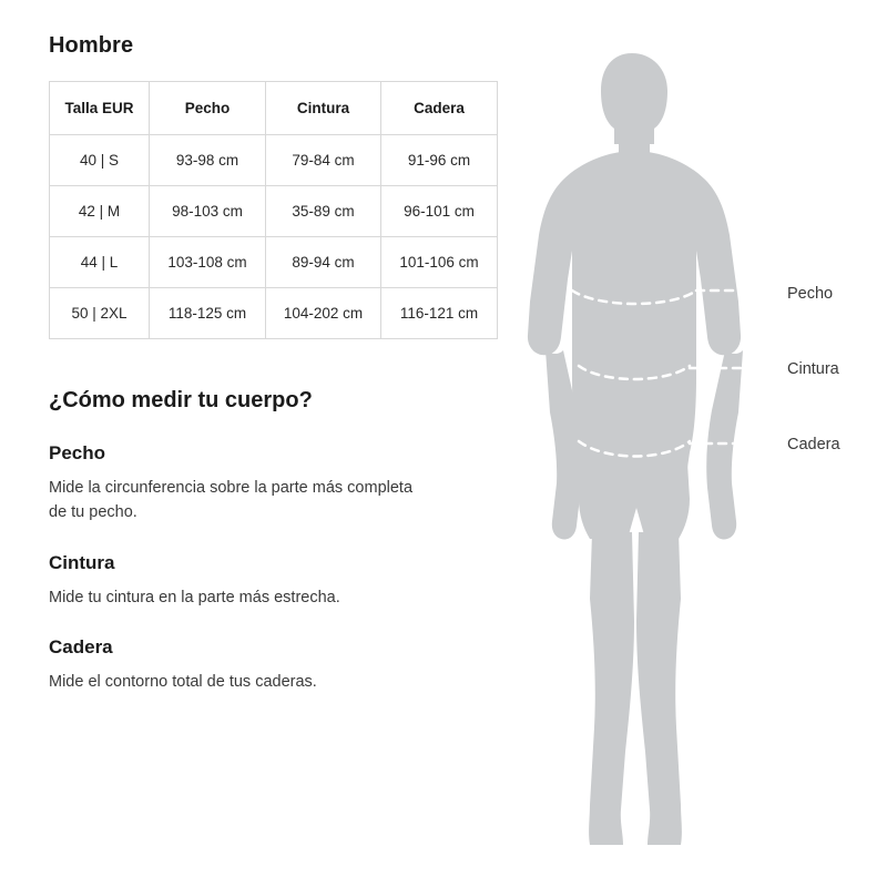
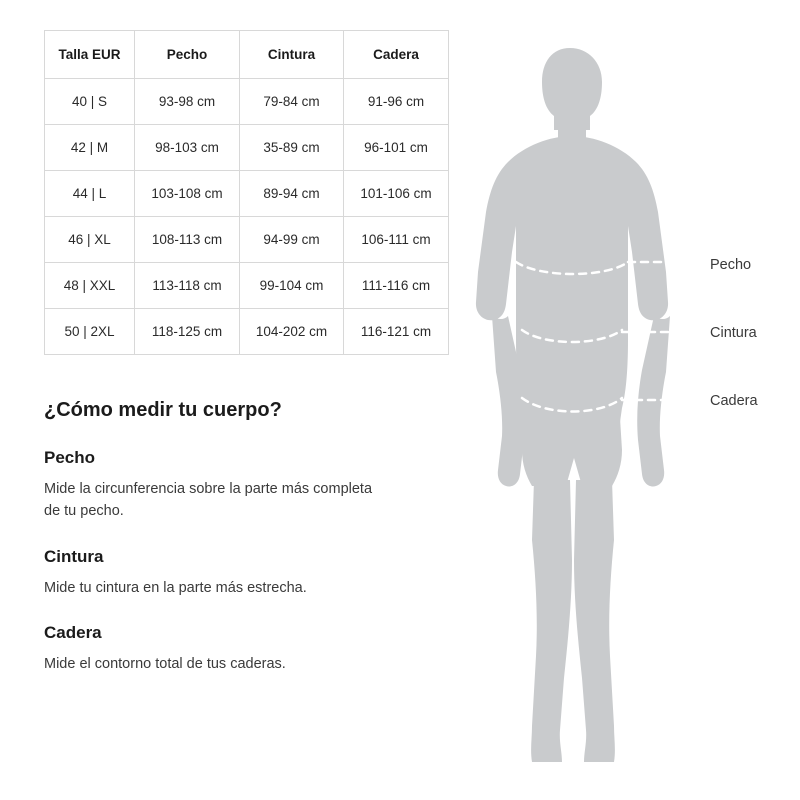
- Hombre
  Talla EUR	Pecho	Cintura	Cadera
  40 | S	93-98 cm	79-84 cm	91-96 cm
  42 | M	98-103 cm	35-89 cm	96-101 cm
  44 | L	103-108 cm	89-94 cm	101-106 cm
+ 46 | XL	108-113 cm	94-99 cm	106-111 cm
+ 48 | XXL	113-118 cm	99-104 cm	111-116 cm
  50 | 2XL	118-125 cm	104-202 cm	116-121 cm
  ¿Cómo medir tu cuerpo?
  Pecho
  Mide la circunferencia sobre la parte más completa de tu pecho.
  Cintura
  Mide tu cintura en la parte más estrecha.
  Cadera
  Mide el contorno total de tus caderas.
  Pecho
  Cintura
  Cadera
